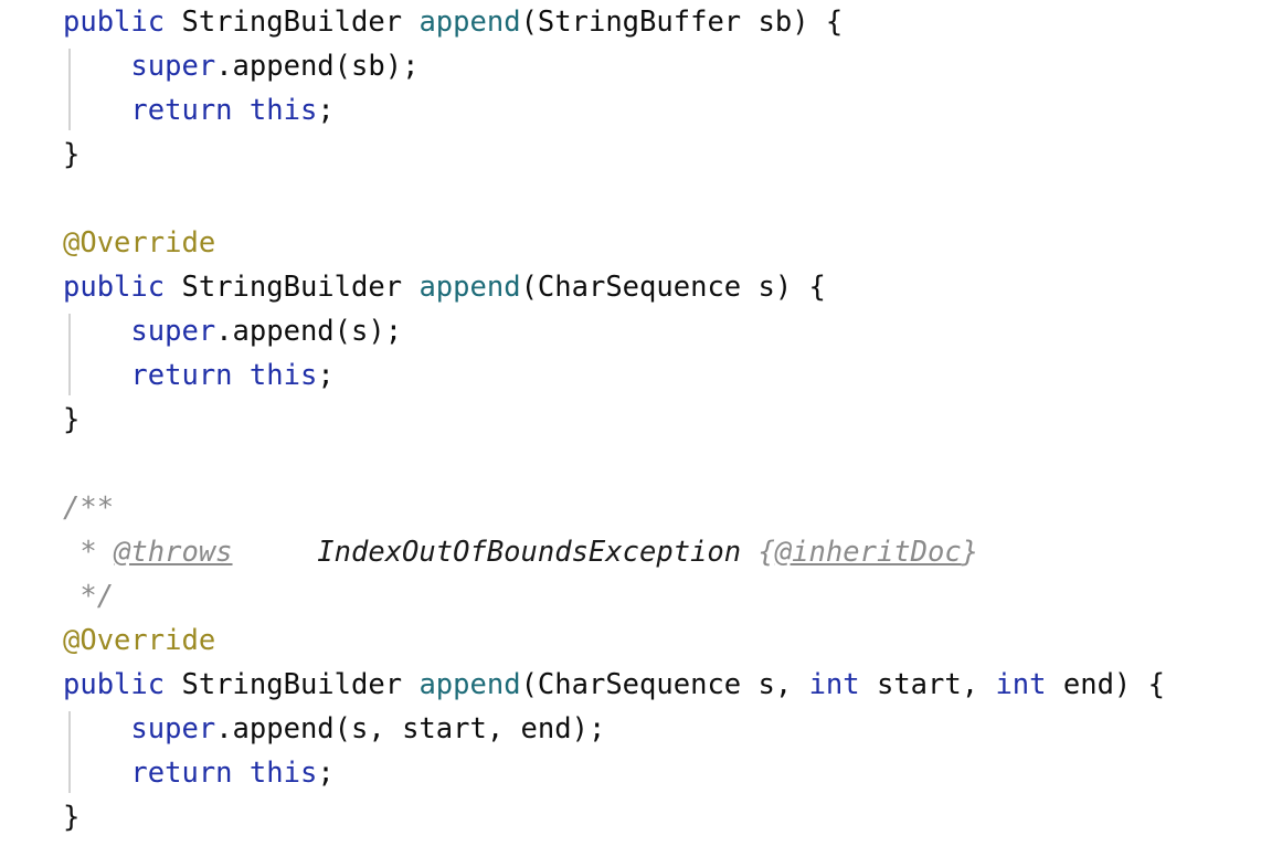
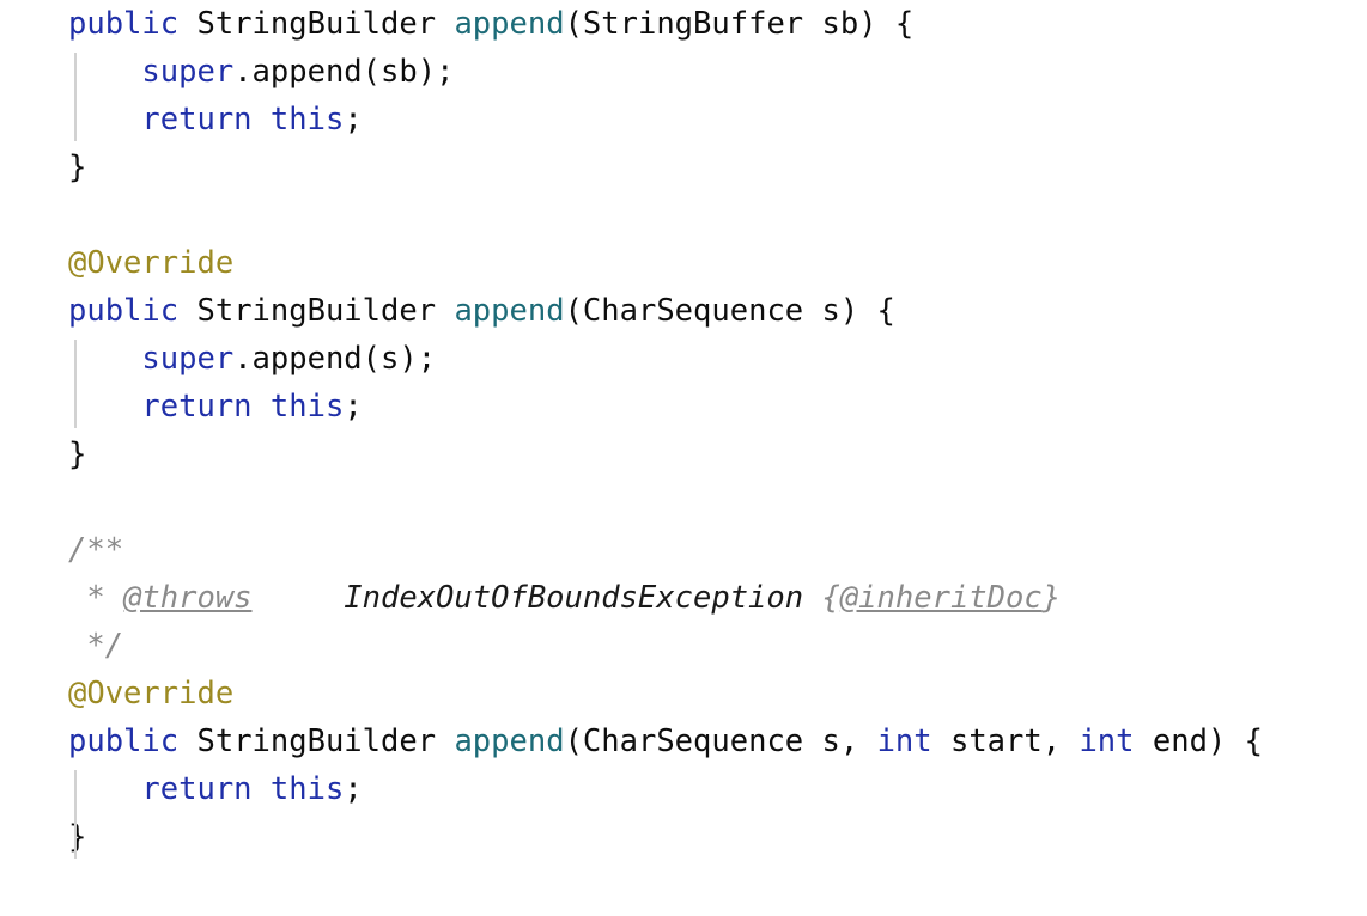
  public StringBuilder append(StringBuffer sb) {
  super.append(sb);
  return this;
  }
  @Override
  public StringBuilder append(CharSequence s) {
  super.append(s);
  return this;
  }
  /**
  * @throws IndexOutOfBoundsException {@inheritDoc}
  */
  @Override
  public StringBuilder append(CharSequence s, int start, int end) {
- super.append(s, start, end);
  return this;
  }
